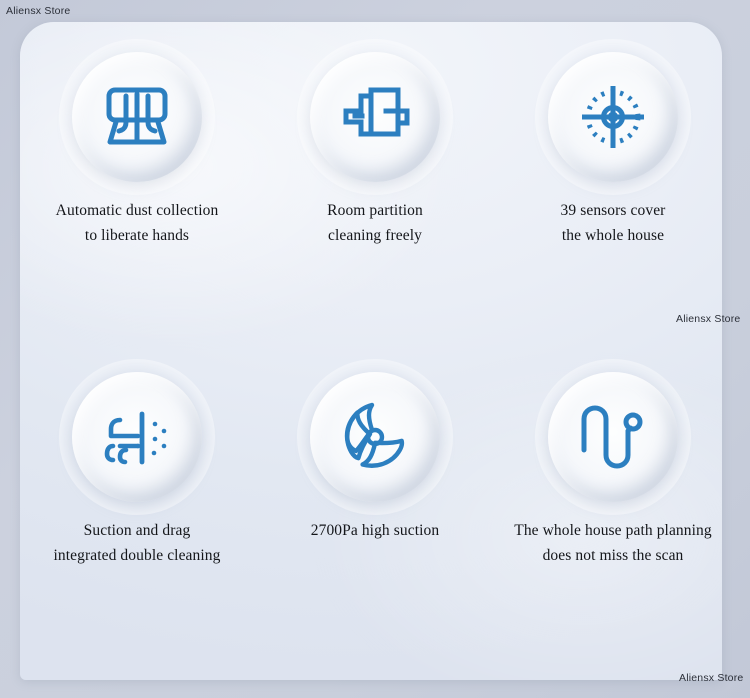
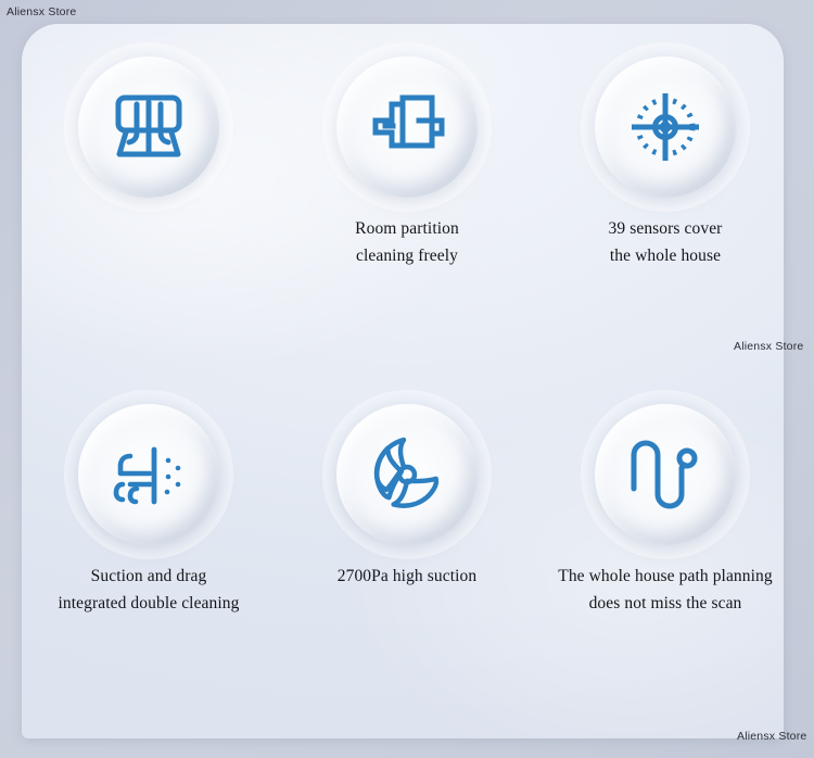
- Automatic dust collection
- to liberate hands
  Room partition
  cleaning freely
  39 sensors cover
  the whole house
  Suction and drag
  integrated double cleaning
  2700Pa high suction
  The whole house path planning
  does not miss the scan
  Aliensx Store
  Aliensx Store
  Aliensx Store
